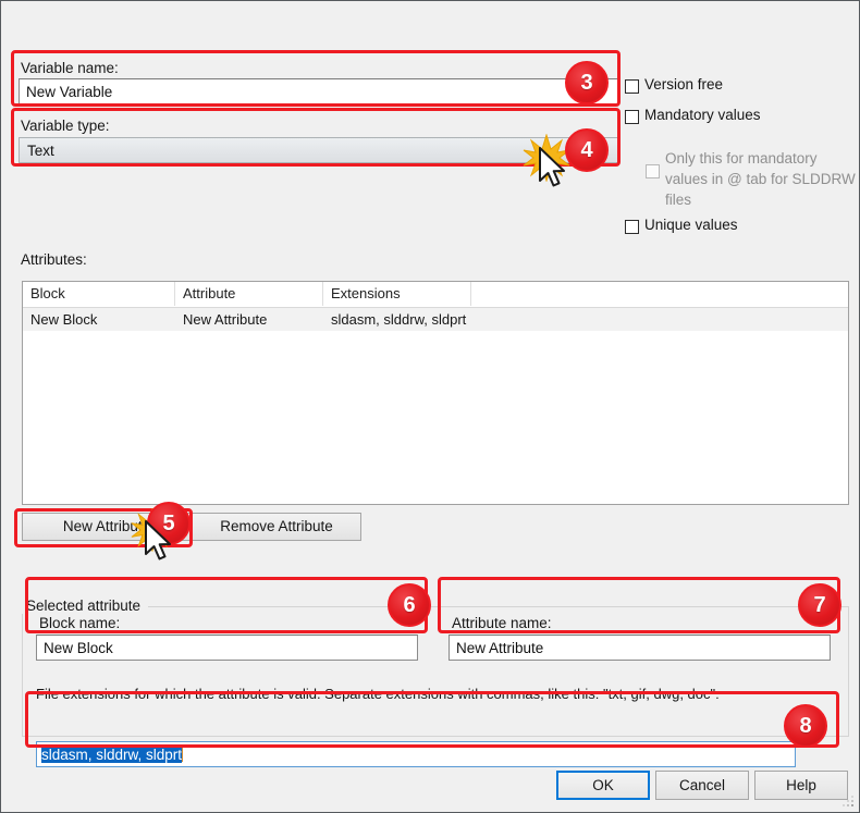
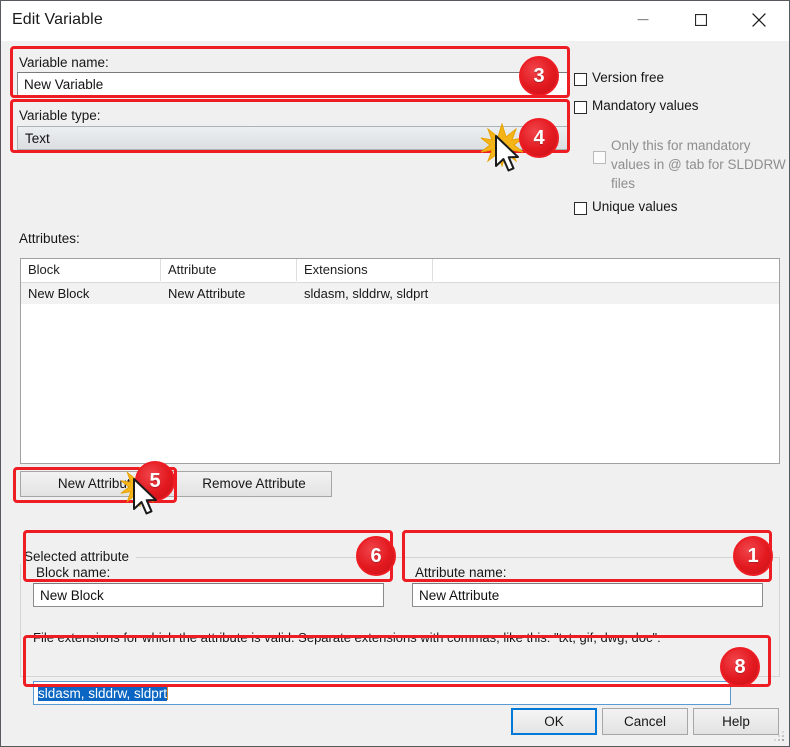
+ Edit Variable
  Variable name:
  New Variable
  Variable type:
  Text
  Version free
  Mandatory values
  Only this for mandatory values in @ tab for SLDDRW files
  Unique values
  Attributes:
  Block
  Attribute
  Extensions
  New Block
  New Attribute
  sldasm, slddrw, sldprt
  New Attribu
  Remove Attribute
  Selected attribute
  Block name:
  New Block
  Attribute name:
  New Attribute
  File extensions for which the attribute is valid. Separate extensions with commas, like this: "txt, gif, dwg, doc":
  sldasm, slddrw, sldprt
  OK
  Cancel
  Help
  3
  4
  5
  6
- 7
+ 1
  8
